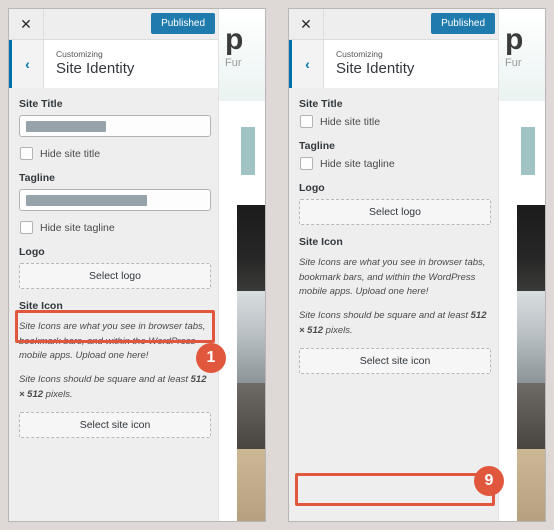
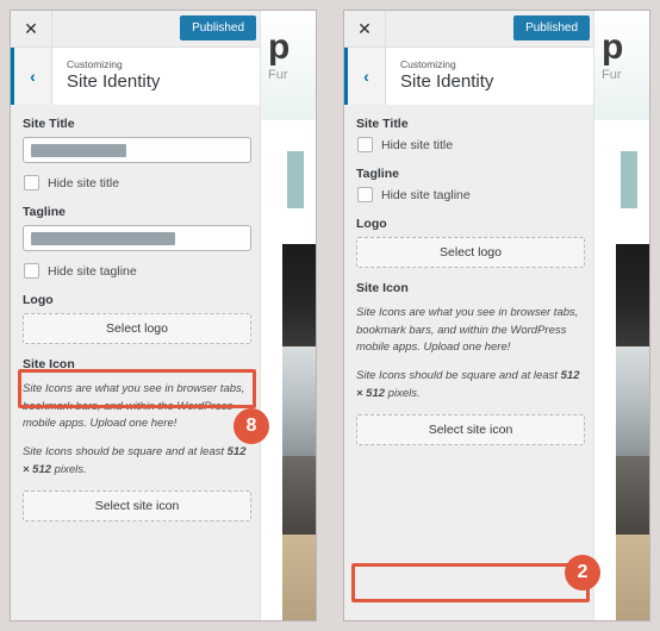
  ✕
  Published
  ‹
  Customizing
  Site Identity
  Site Title
  Hide site title
  Tagline
  Hide site tagline
  Logo
  Select logo
  Site Icon
  Site Icons are what you see in browser tabs, bookmark bars, and within the WordPress mobile apps. Upload one here!
  Site Icons should be square and at least 512 × 512 pixels.
  Select site icon
  p
  Fur
- 1
+ 8
  ✕
  Published
  ‹
  Customizing
  Site Identity
  Site Title
  Hide site title
  Tagline
  Hide site tagline
  Logo
  Select logo
  Site Icon
  Site Icons are what you see in browser tabs, bookmark bars, and within the WordPress mobile apps. Upload one here!
  Site Icons should be square and at least 512 × 512 pixels.
  Select site icon
  p
  Fur
- 9
+ 2
